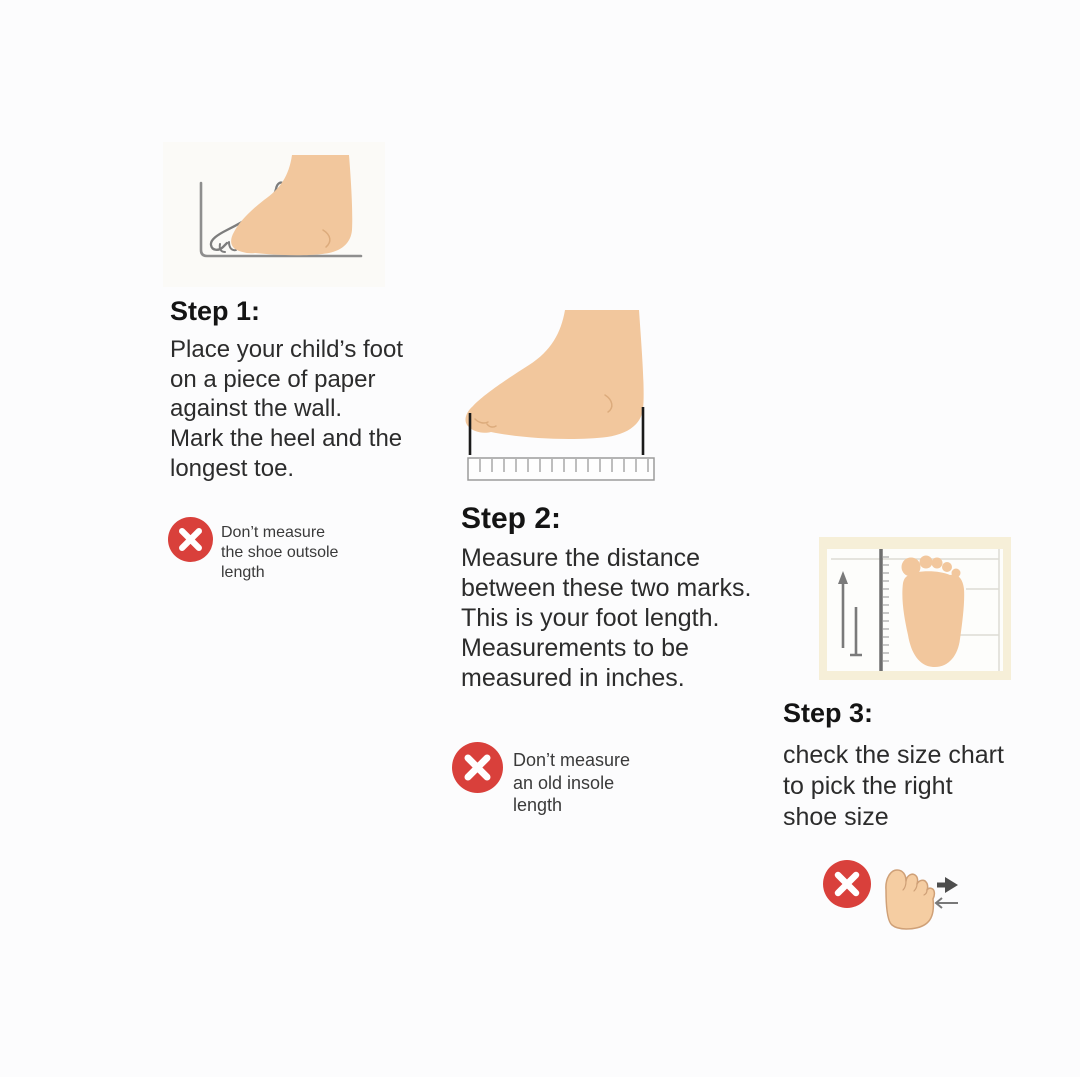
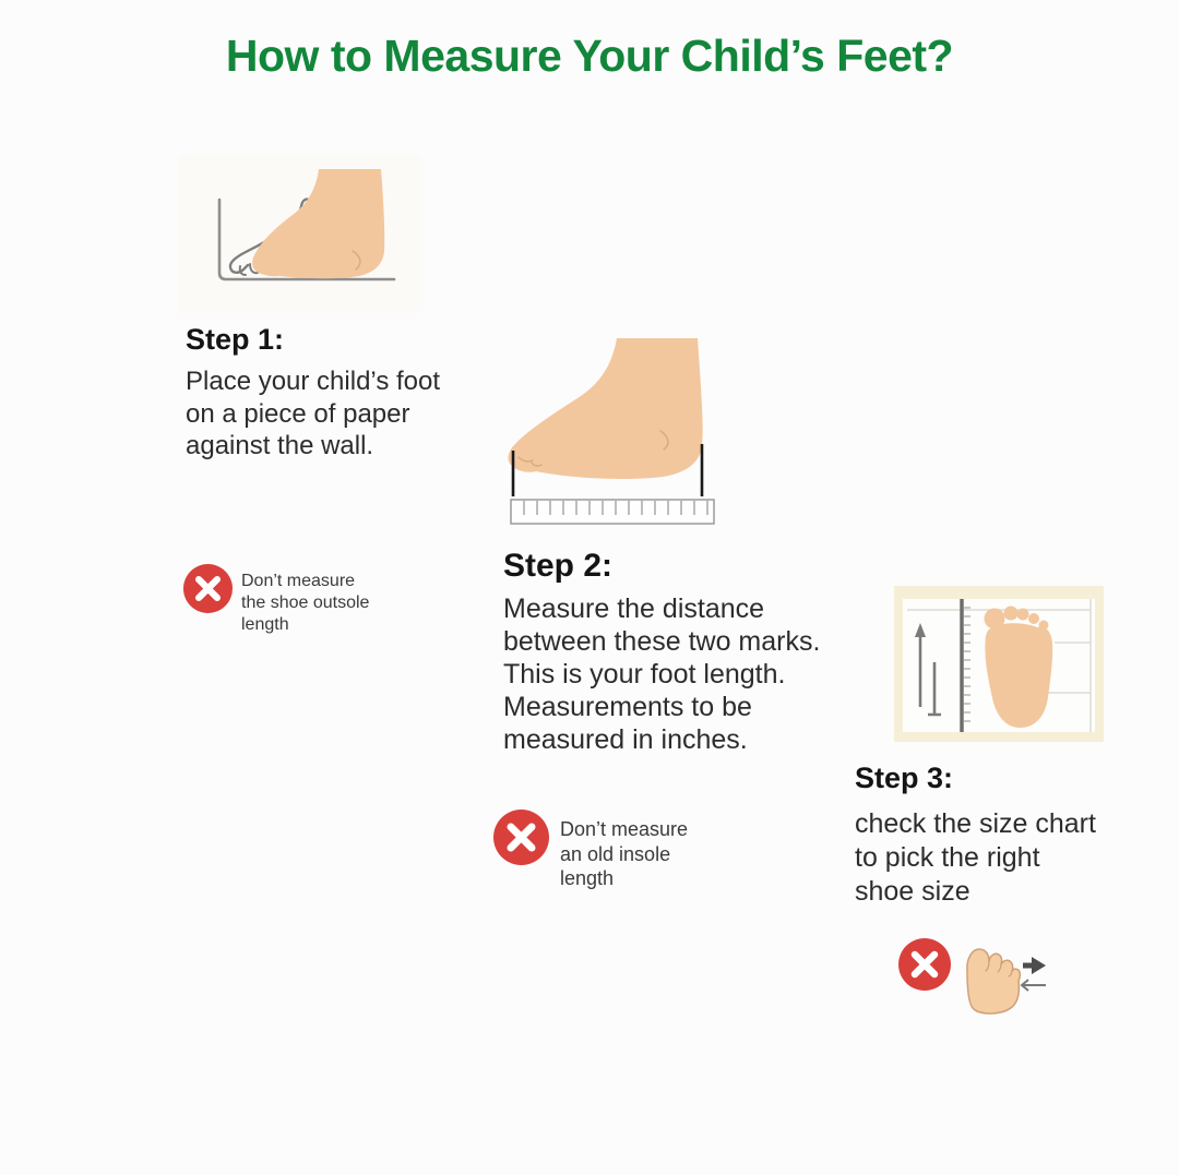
+ How to Measure Your Child’s Feet?
  Step 1:
  Place your child’s foot
  on a piece of paper
  against the wall.
- Mark the heel and the
- longest toe.
  Don’t measure
  the shoe outsole
  length
  Step 2:
  Measure the distance
  between these two marks.
  This is your foot length.
  Measurements to be
  measured in inches.
  Don’t measure
  an old insole
  length
  Step 3:
  check the size chart
  to pick the right
  shoe size
